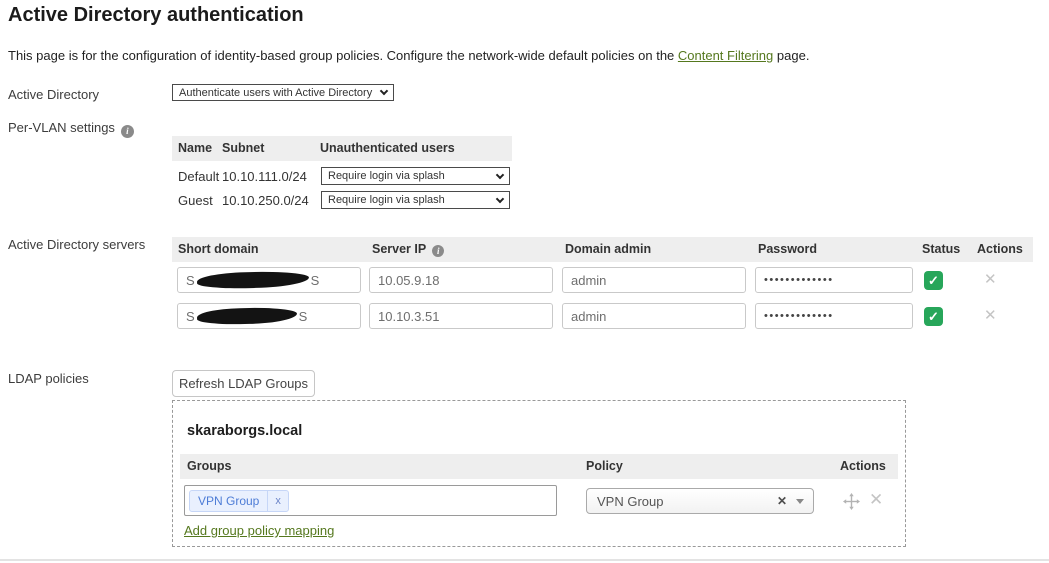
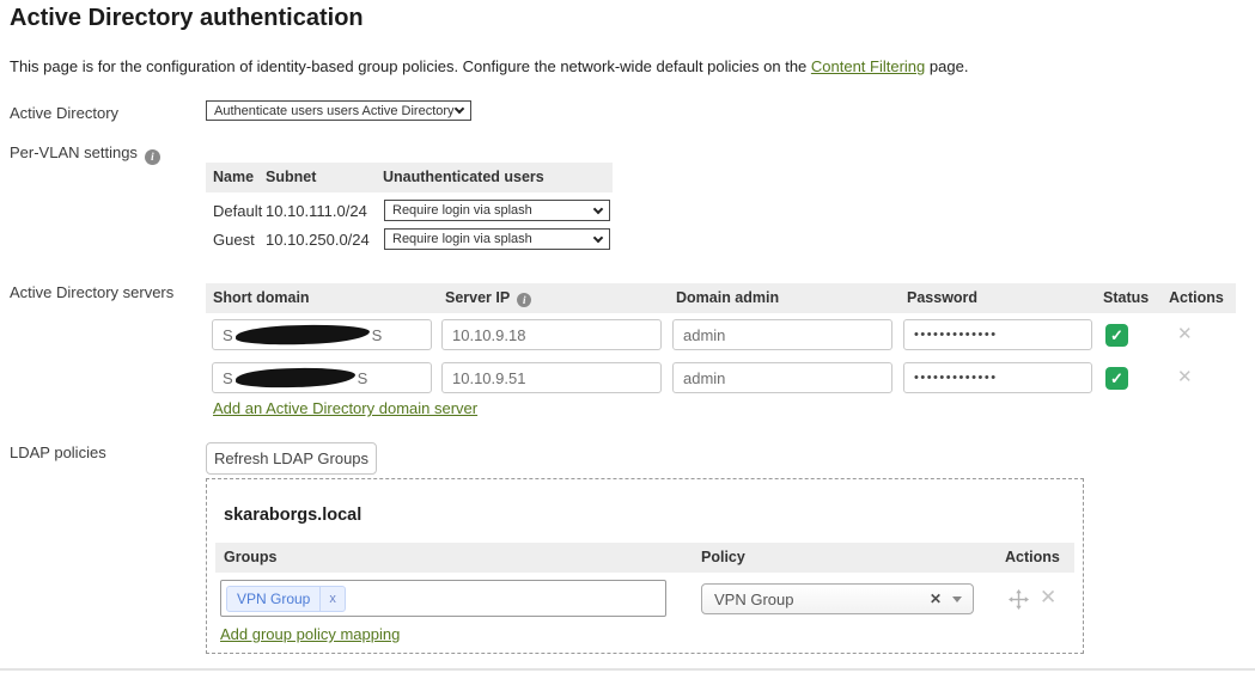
  Active Directory authentication
  This page is for the configuration of identity-based group policies. Configure the network-wide default policies on the Content Filtering page.
  Active Directory
- Authenticate users with Active Directory
+ Authenticate users users Active Directory
  Per-VLAN settings i
  Name
  Subnet
  Unauthenticated users
  Default
  10.10.111.0/24
  Require login via splash
  Guest
  10.10.250.0/24
  Require login via splash
  Active Directory servers
  Short domain
  Server IP i
  Domain admin
  Password
  Status
  Actions
  S
  S
- 10.05.9.18
+ 10.10.9.18
  admin
  •••••••••••••
  ✓
  ✕
  S
  S
- 10.10.3.51
+ 10.10.9.51
  admin
  •••••••••••••
  ✓
  ✕
+ Add an Active Directory domain server
  LDAP policies
  Refresh LDAP Groups
  skaraborgs.local
  Groups
  Policy
  Actions
  VPN Group
  x
  VPN Group
  ✕
  ✕
  Add group policy mapping
